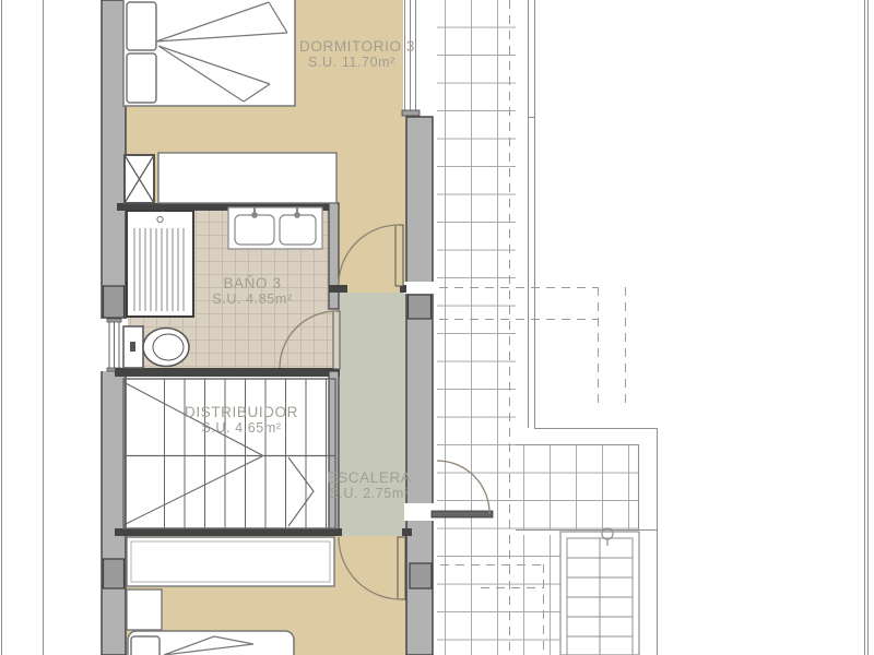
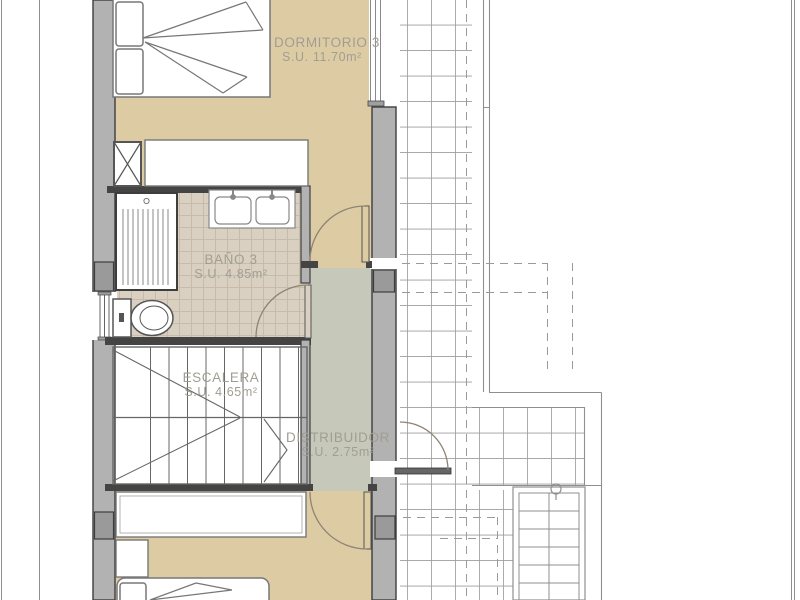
  DORMITORIO 3
  S.U. 11.70m²
  BAÑO 3
  S.U. 4.85m²
- DISTRIBUIDOR
+ ESCALERA
  S.U. 4.65m²
- ESCALERA
+ DISTRIBUIDOR
  S.U. 2.75m²
